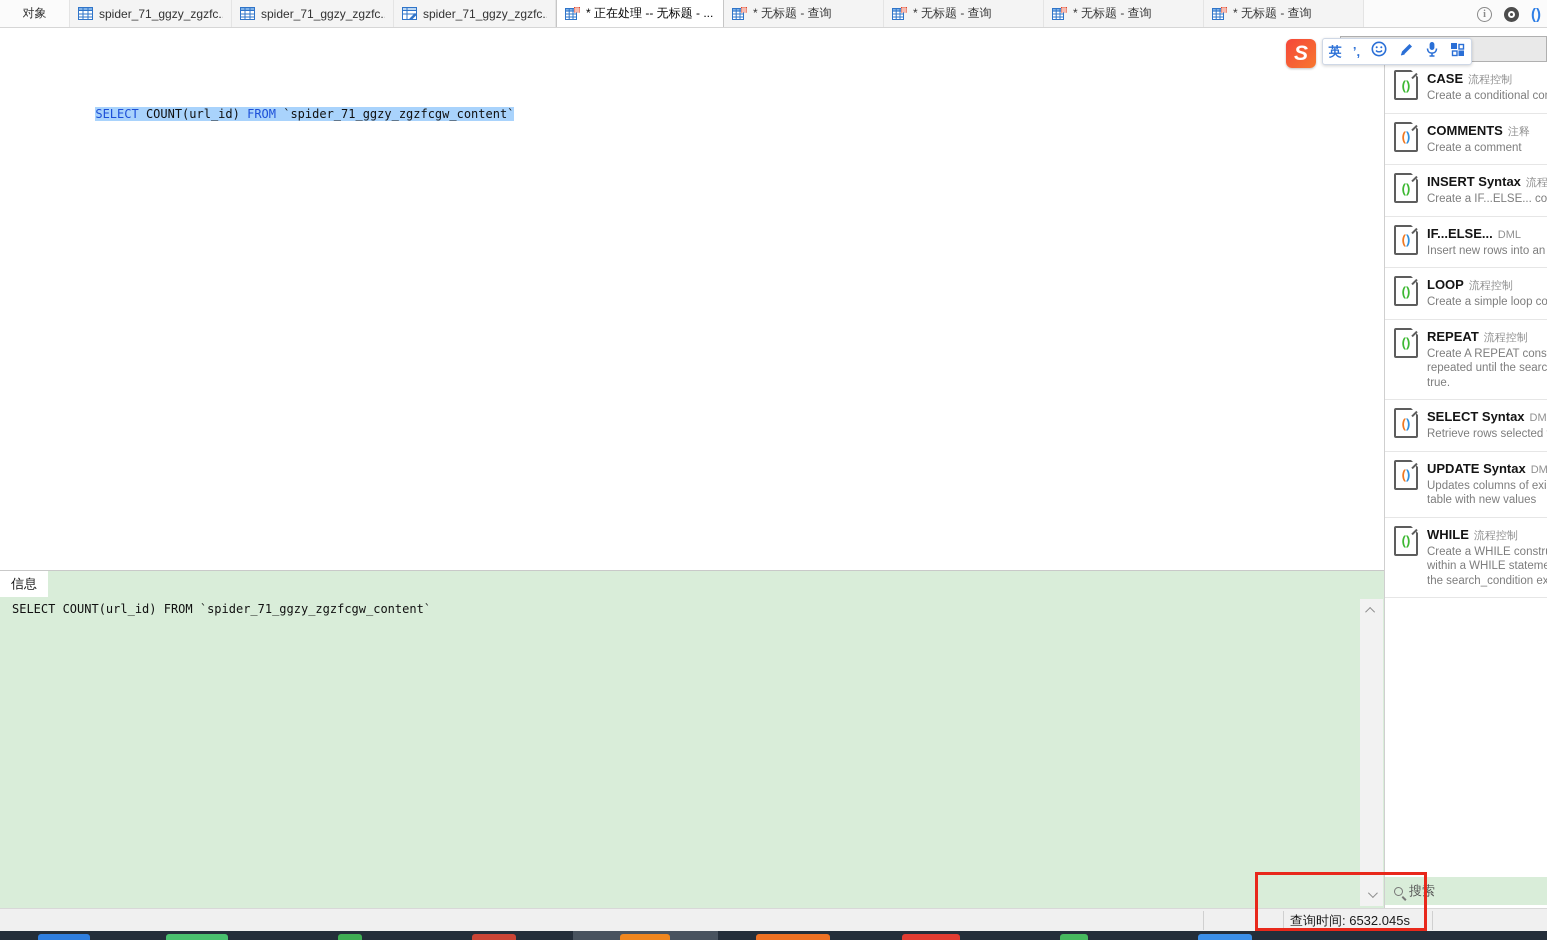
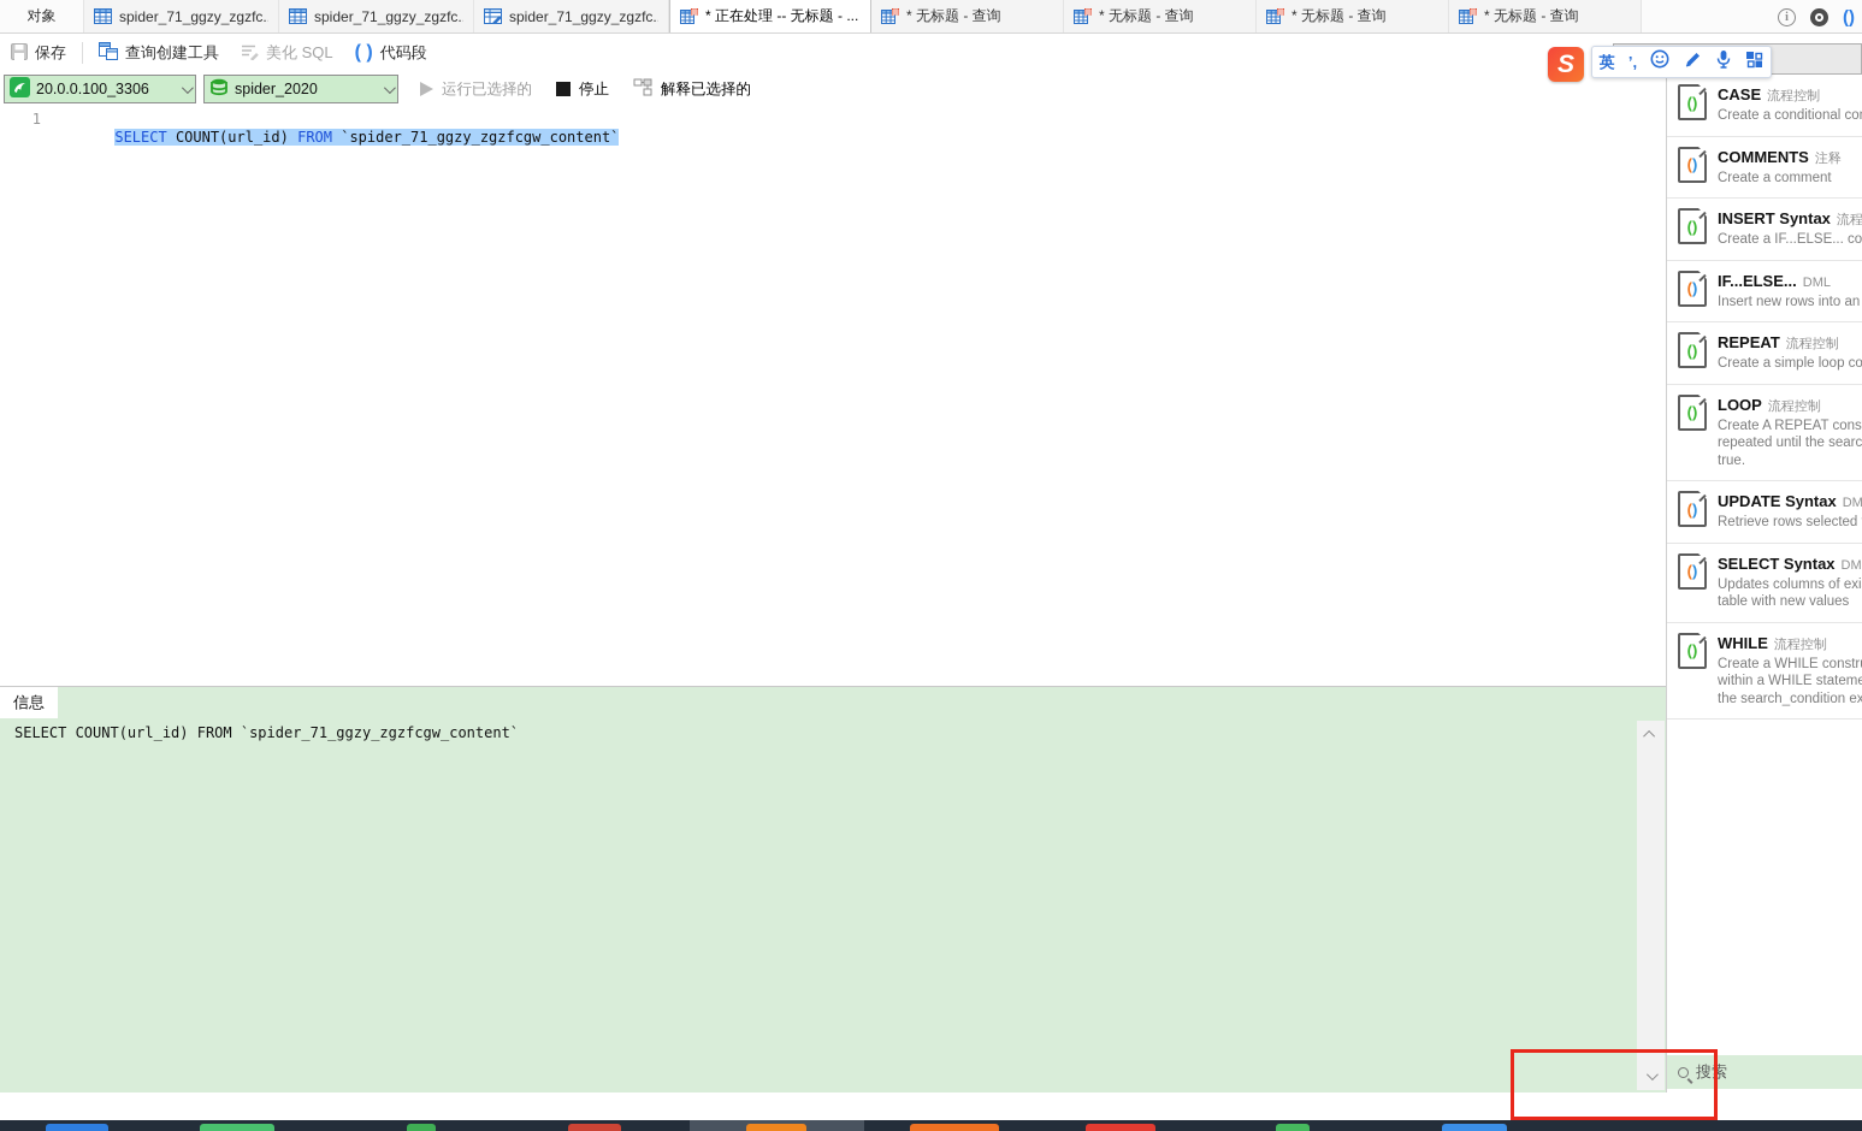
  对象
  spider_71_ggzy_zgzfc.
  spider_71_ggzy_zgzfc.
  spider_71_ggzy_zgzfc.
  * 正在处理 -- 无标题 - ...
  * 无标题 - 查询
  * 无标题 - 查询
  * 无标题 - 查询
  * 无标题 - 查询
  i
  ()
+ 保存
+ 查询创建工具
+ 美化 SQL
+ ( )
+ 代码段
+ 20.0.0.100_3306
+ spider_2020
+ 运行已选择的
+ 停止
+ 解释已选择的
+ 1
  SELECT COUNT(url_id) FROM `spider_71_ggzy_zgzfcgw_content`
  信息
  SELECT COUNT(url_id) FROM `spider_71_ggzy_zgzfcgw_content`
  (
  )
  CASE 流程控制
  Create a conditional co
  (
  )
  COMMENTS 注释
  Create a comment
  (
  )
  INSERT Syntax 流程
  Create a IF...ELSE... co
  (
  )
  IF...ELSE... DML
  Insert new rows into an
  (
  )
- LOOP 流程控制
+ REPEAT 流程控制
  Create a simple loop co
  (
  )
- REPEAT 流程控制
+ LOOP 流程控制
  Create A REPEAT cons
  repeated until the searc
  true.
  (
  )
- SELECT Syntax DM
+ UPDATE Syntax DM
  Retrieve rows selected
  (
  )
- UPDATE Syntax DM
+ SELECT Syntax DM
  Updates columns of exi
  table with new values
  (
  )
  WHILE 流程控制
  Create a WHILE constr
  within a WHILE statem
  the search_condition ex
  搜索
  S
  英
  ’,
- 查询时间: 6532.045s
